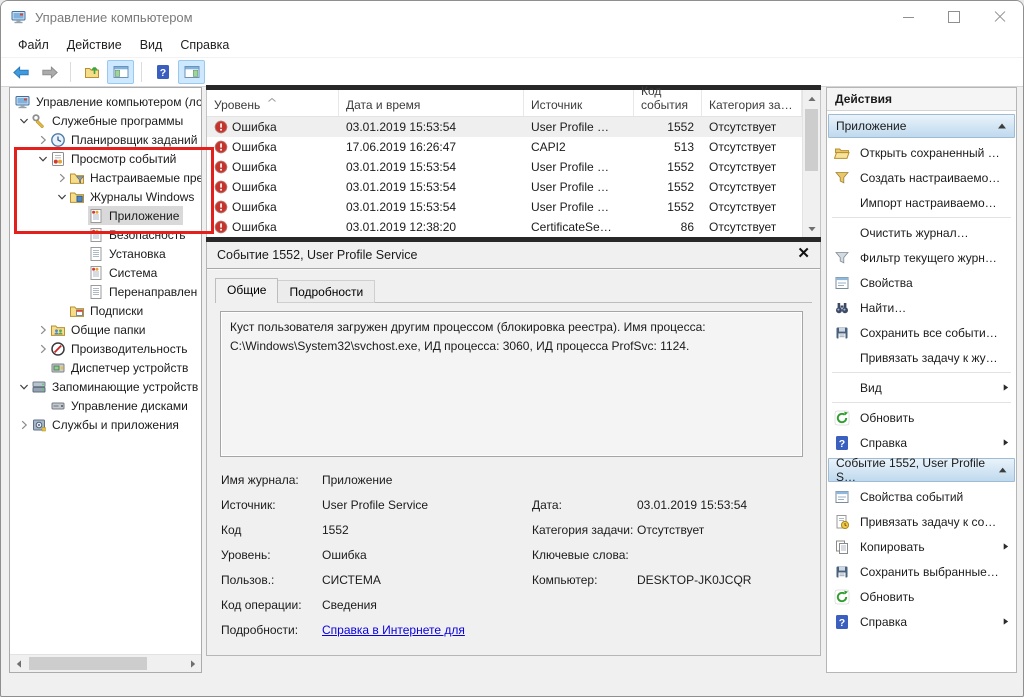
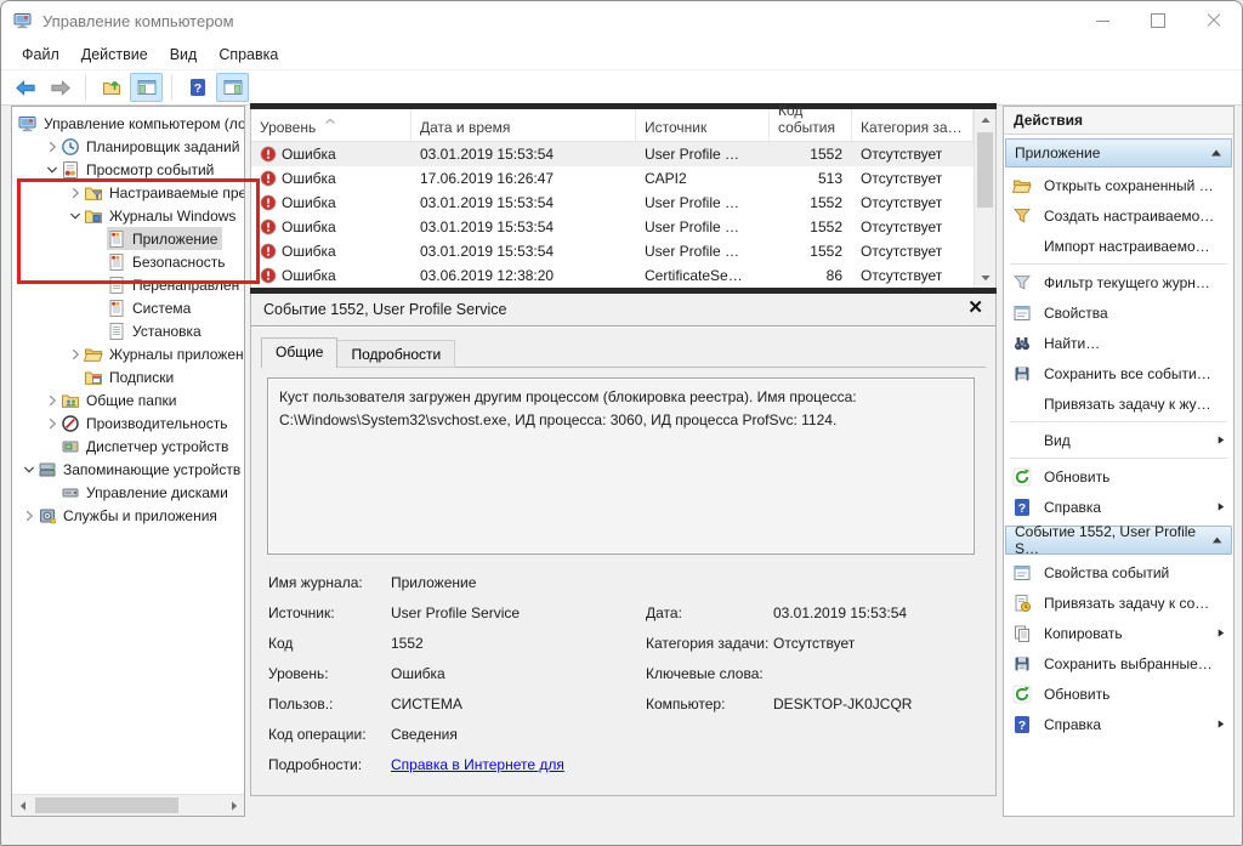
  Управление компьютером
  Файл
  Действие
  Вид
  Справка
  Управление компьютером (ло
- Служебные программы
  Планировщик заданий
  Просмотр событий
  Настраиваемые пре
  Журналы Windows
  Приложение
  Безопасность
- Установка
+ Перенаправлен
  Система
- Перенаправлен
+ Установка
+ Журналы приложен
  Подписки
  Общие папки
  Производительность
  Диспетчер устройств
  Запоминающие устройств
  Управление дисками
  Службы и приложения
  Уровень
  Дата и время
  Источник
  Код события
  Категория за…
  Ошибка
  03.01.2019 15:53:54
  User Profile …
  1552
  Отсутствует
  Ошибка
  17.06.2019 16:26:47
  CAPI2
  513
  Отсутствует
  Ошибка
  03.01.2019 15:53:54
  User Profile …
  1552
  Отсутствует
  Ошибка
  03.01.2019 15:53:54
  User Profile …
  1552
  Отсутствует
  Ошибка
  03.01.2019 15:53:54
  User Profile …
  1552
  Отсутствует
  Ошибка
- 03.01.2019 12:38:20
+ 03.06.2019 12:38:20
  CertificateSe…
  86
  Отсутствует
  Событие 1552, User Profile Service
  ✕
  Общие
  Подробности
  Куст пользователя загружен другим процессом (блокировка реестра). Имя процесса: C:\Windows\System32\svchost.exe, ИД процесса: 3060, ИД процесса ProfSvc: 1124.
  Имя журнала:
  Приложение
  Источник:
  User Profile Service
  Дата:
  03.01.2019 15:53:54
  Код
  1552
  Категория задачи:
  Отсутствует
  Уровень:
  Ошибка
  Ключевые слова:
  Пользов.:
  СИСТЕМА
  Компьютер:
  DESKTOP-JK0JCQR
  Код операции:
  Сведения
  Подробности:
  Справка в Интернете для
  Действия
  Приложение
  Открыть сохраненный …
  Создать настраиваемо…
  Импорт настраиваемо…
- Очистить журнал…
  Фильтр текущего журн…
  Свойства
  Найти…
  Сохранить все событи…
  Привязать задачу к жу…
  Вид
  Обновить
  Справка
  Событие 1552, User Profile S…
  Свойства событий
  Привязать задачу к со…
  Копировать
  Сохранить выбранные…
  Обновить
  Справка
